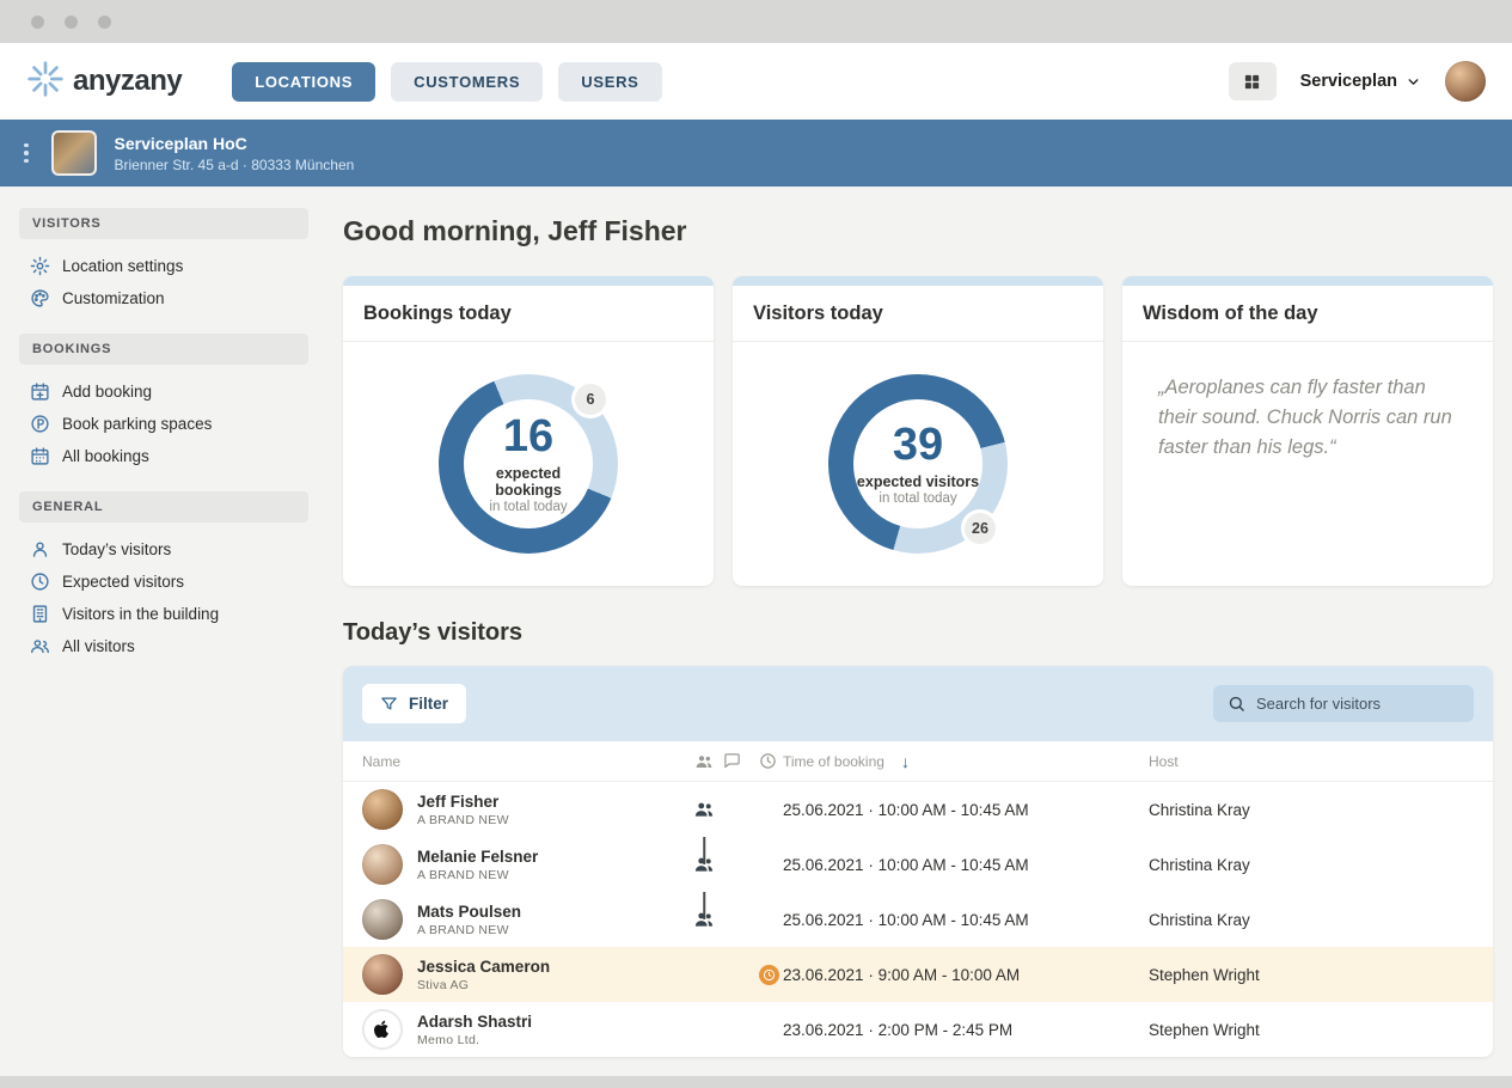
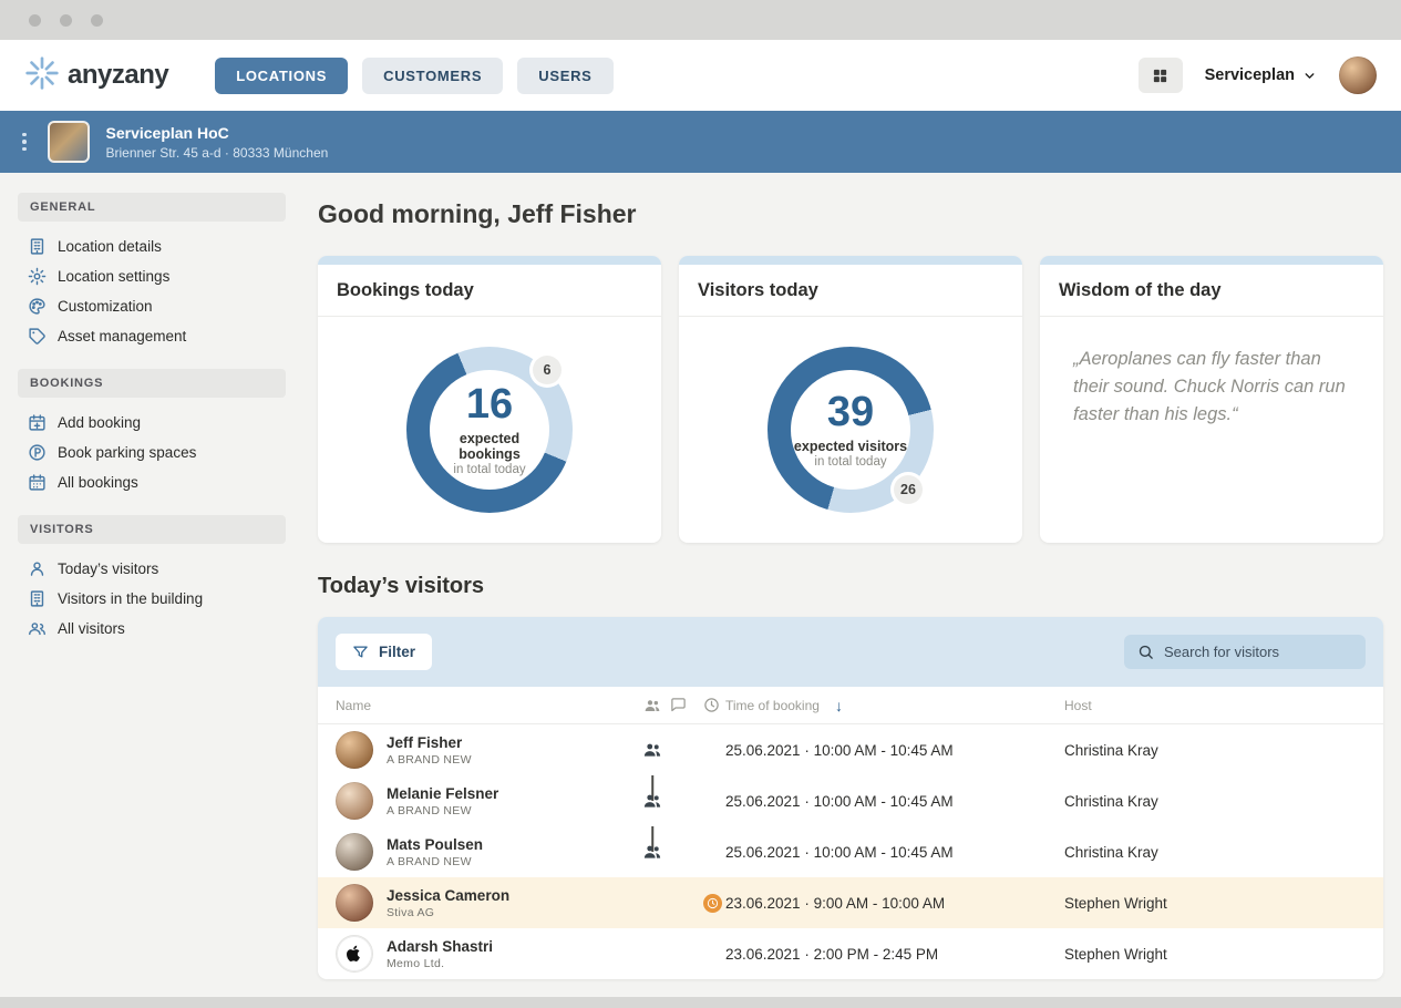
  anyzany
  LOCATIONS
  CUSTOMERS
  USERS
  Serviceplan
  Serviceplan HoC
  Brienner Str. 45 a-d · 80333 München
- VISITORS
+ GENERAL
+ Location details
  Location settings
  Customization
+ Asset management
  BOOKINGS
  Add booking
  Book parking spaces
  All bookings
- GENERAL
+ VISITORS
  Today’s visitors
- Expected visitors
  Visitors in the building
  All visitors
  Good morning, Jeff Fisher
  Bookings today
  16
  expected bookings
  in total today
  6
  Visitors today
  39
  expected visitors
  in total today
  26
  Wisdom of the day
  „Aeroplanes can fly faster than their sound. Chuck Norris can run faster than his legs.“
  Today’s visitors
  Filter
  Search for visitors
  Name
  Time of booking
  ↓
  Host
  Jeff Fisher
  A BRAND NEW
  25.06.2021 · 10:00 AM - 10:45 AM
  Christina Kray
  Melanie Felsner
  A BRAND NEW
  25.06.2021 · 10:00 AM - 10:45 AM
  Christina Kray
  Mats Poulsen
  A BRAND NEW
  25.06.2021 · 10:00 AM - 10:45 AM
  Christina Kray
  Jessica Cameron
  Stiva AG
  23.06.2021 · 9:00 AM - 10:00 AM
  Stephen Wright
  Adarsh Shastri
  Memo Ltd.
  23.06.2021 · 2:00 PM - 2:45 PM
  Stephen Wright
